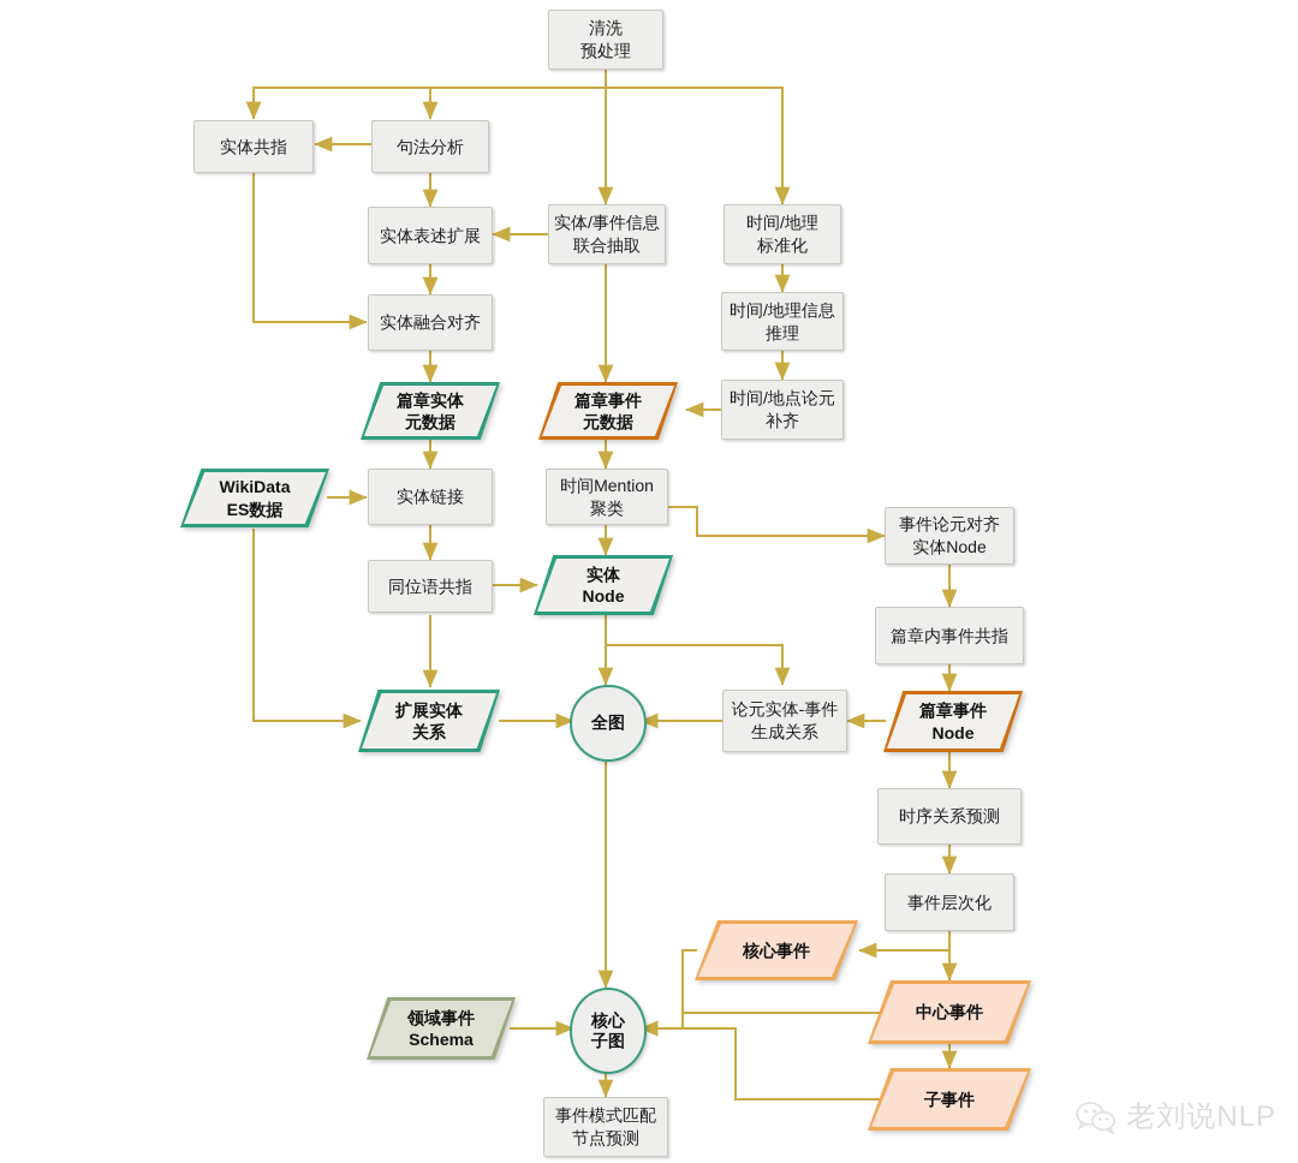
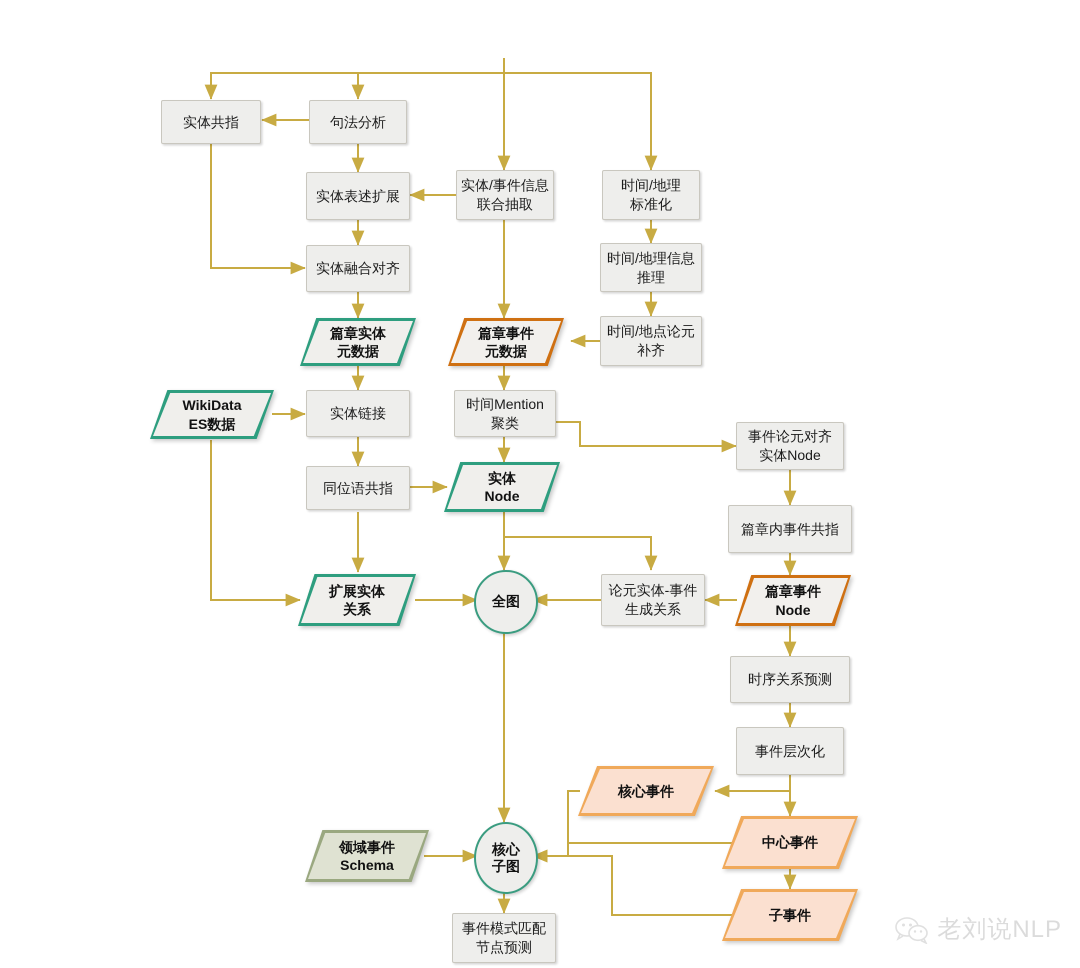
- 清洗
- 预处理
  实体共指
  句法分析
  实体表述扩展
  实体融合对齐
  实体/事件信息
  联合抽取
  时间/地理
  标准化
  时间/地理信息
  推理
  时间/地点论元
  补齐
  实体链接
  时间Mention
  聚类
  同位语共指
  事件论元对齐
  实体Node
  篇章内事件共指
  论元实体-事件
  生成关系
  时序关系预测
  事件层次化
  事件模式匹配
  节点预测
  篇章实体
  元数据
  篇章事件
  元数据
  WikiData
  ES数据
  实体
  Node
  篇章事件
  Node
  扩展实体
  关系
  核心事件
  中心事件
  子事件
  领域事件
  Schema
  全图
  核心
  子图
  老刘说NLP
